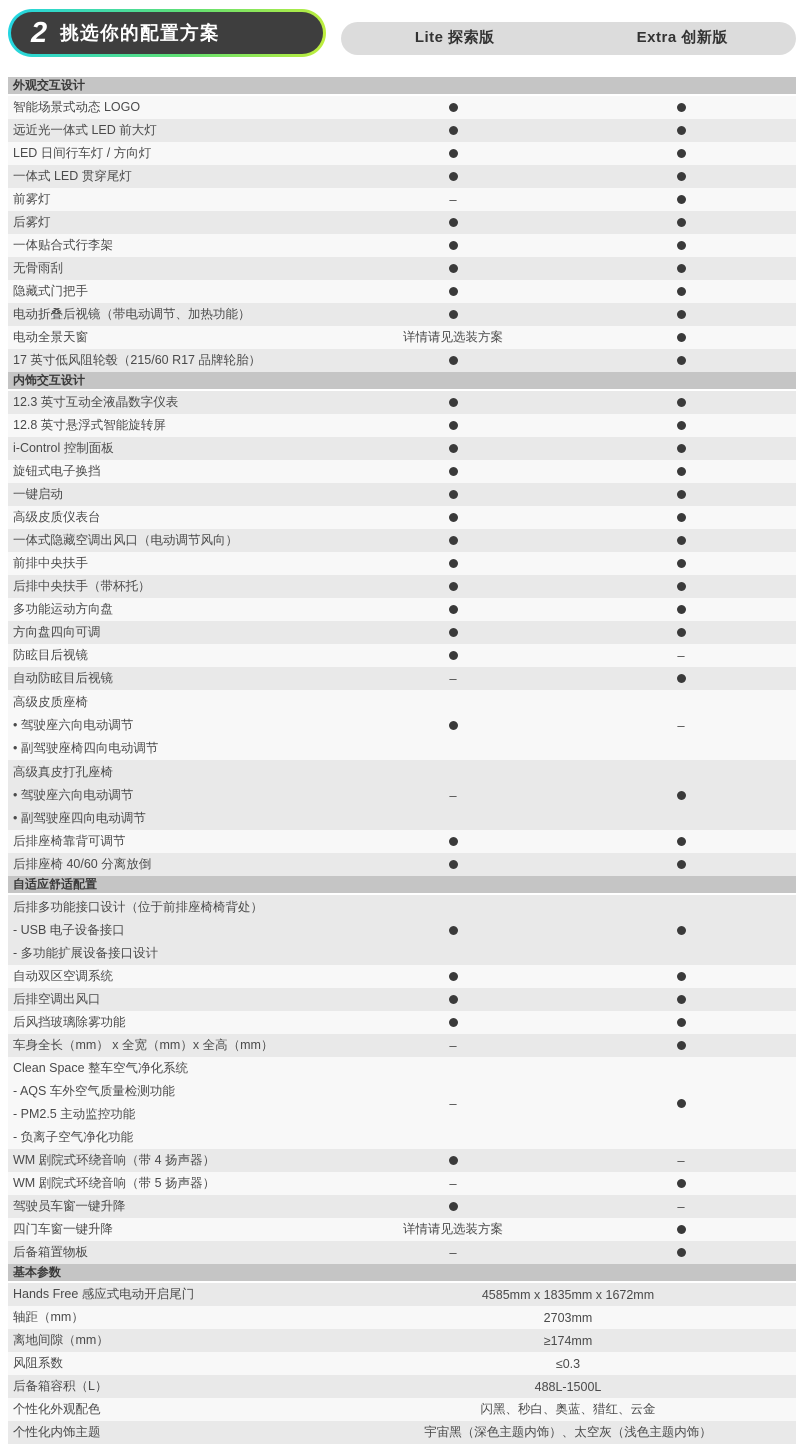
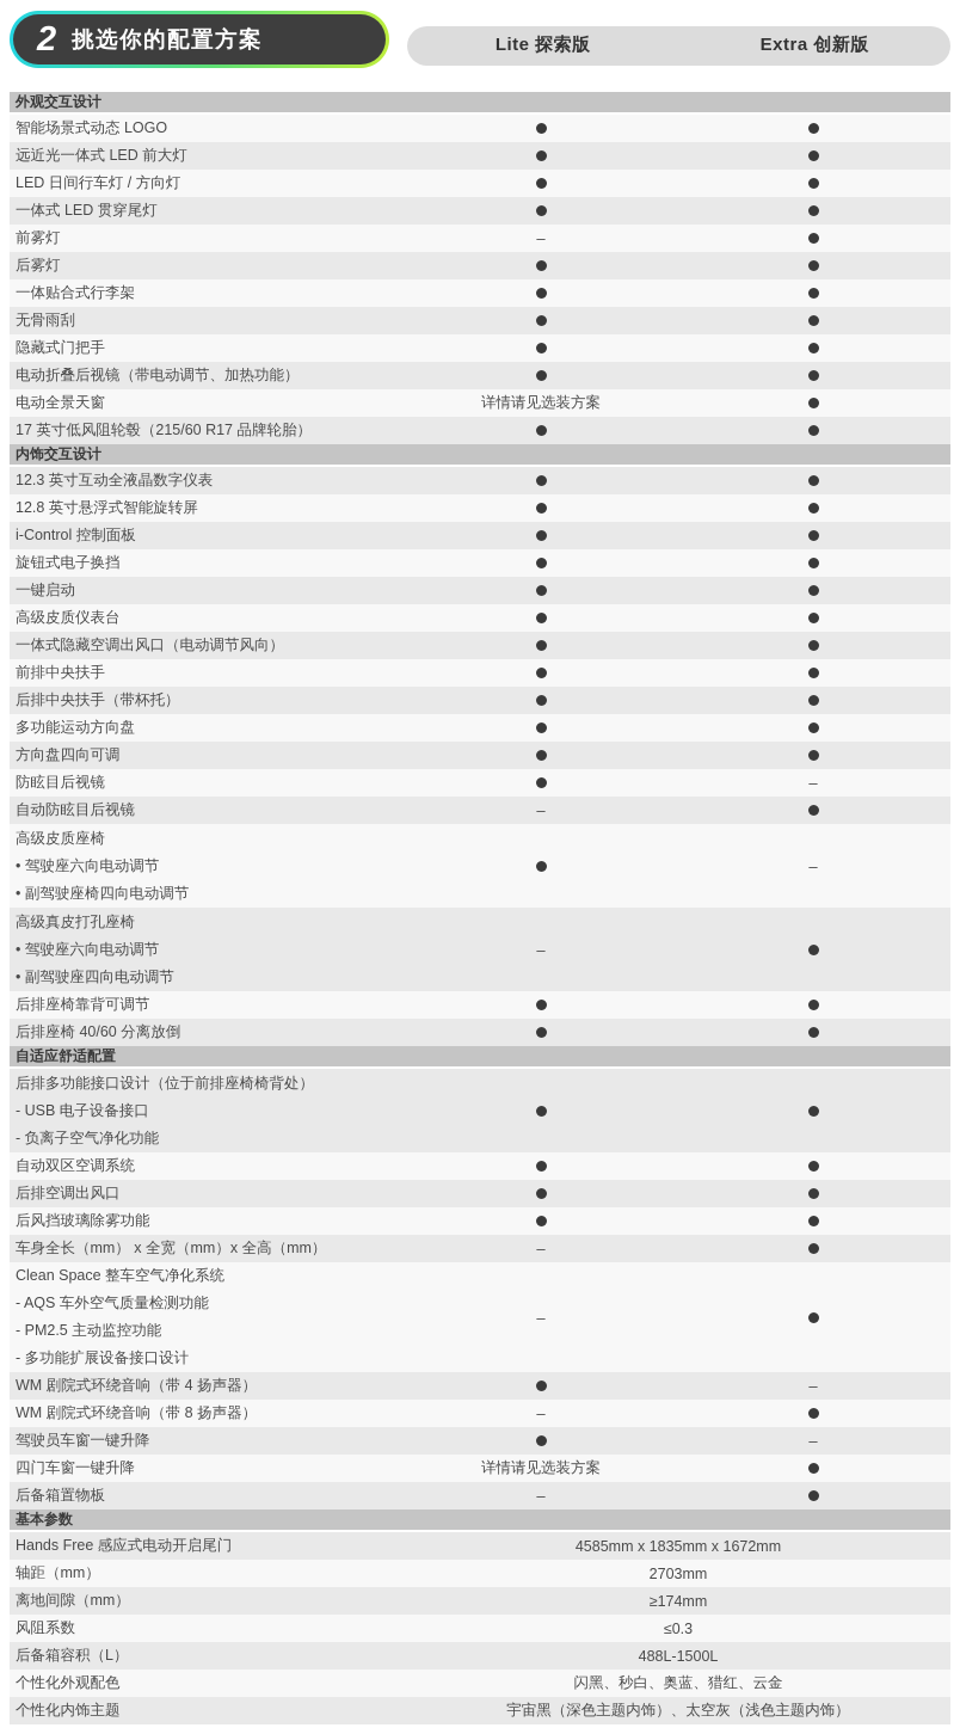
  2
  挑选你的配置方案
  Lite 探索版
  Extra 创新版
  外观交互设计
  智能场景式动态 LOGO
  远近光一体式 LED 前大灯
  LED 日间行车灯 / 方向灯
  一体式 LED 贯穿尾灯
  前雾灯
  –
  后雾灯
  一体贴合式行李架
  无骨雨刮
  隐藏式门把手
  电动折叠后视镜（带电动调节、加热功能）
  电动全景天窗
  详情请见选装方案
  17 英寸低风阻轮毂（215/60 R17 品牌轮胎）
  内饰交互设计
  12.3 英寸互动全液晶数字仪表
  12.8 英寸悬浮式智能旋转屏
  i-Control 控制面板
  旋钮式电子换挡
  一键启动
  高级皮质仪表台
  一体式隐藏空调出风口（电动调节风向）
  前排中央扶手
  后排中央扶手（带杯托）
  多功能运动方向盘
  方向盘四向可调
  防眩目后视镜
  –
  自动防眩目后视镜
  –
  高级皮质座椅
  • 驾驶座六向电动调节
  • 副驾驶座椅四向电动调节
  –
  高级真皮打孔座椅
  • 驾驶座六向电动调节
  • 副驾驶座四向电动调节
  –
  后排座椅靠背可调节
  后排座椅 40/60 分离放倒
  自适应舒适配置
  后排多功能接口设计（位于前排座椅椅背处）
  - USB 电子设备接口
- - 多功能扩展设备接口设计
+ - 负离子空气净化功能
  自动双区空调系统
  后排空调出风口
  后风挡玻璃除雾功能
  车身全长（mm） x 全宽（mm）x 全高（mm）
  –
  Clean Space 整车空气净化系统
  - AQS 车外空气质量检测功能
  - PM2.5 主动监控功能
- - 负离子空气净化功能
+ - 多功能扩展设备接口设计
  –
  WM 剧院式环绕音响（带 4 扬声器）
  –
- WM 剧院式环绕音响（带 5 扬声器）
+ WM 剧院式环绕音响（带 8 扬声器）
  –
  驾驶员车窗一键升降
  –
  四门车窗一键升降
  详情请见选装方案
  后备箱置物板
  –
  基本参数
  Hands Free 感应式电动开启尾门
  4585mm x 1835mm x 1672mm
  轴距（mm）
  2703mm
  离地间隙（mm）
  ≥174mm
  风阻系数
  ≤0.3
  后备箱容积（L）
  488L-1500L
  个性化外观配色
  闪黑、秒白、奥蓝、猎红、云金
  个性化内饰主题
  宇宙黑（深色主题内饰）、太空灰（浅色主题内饰）
